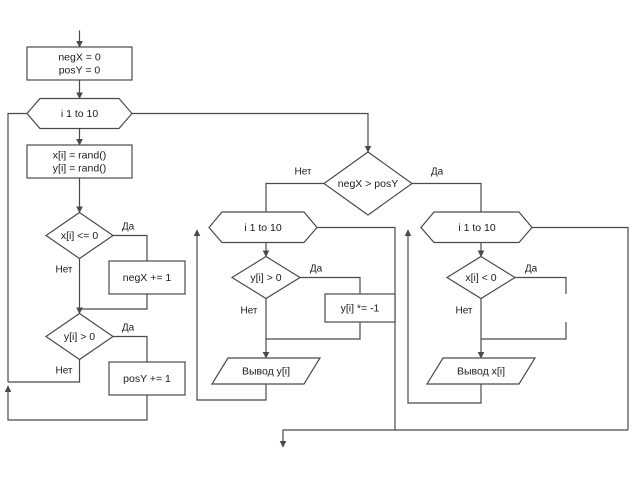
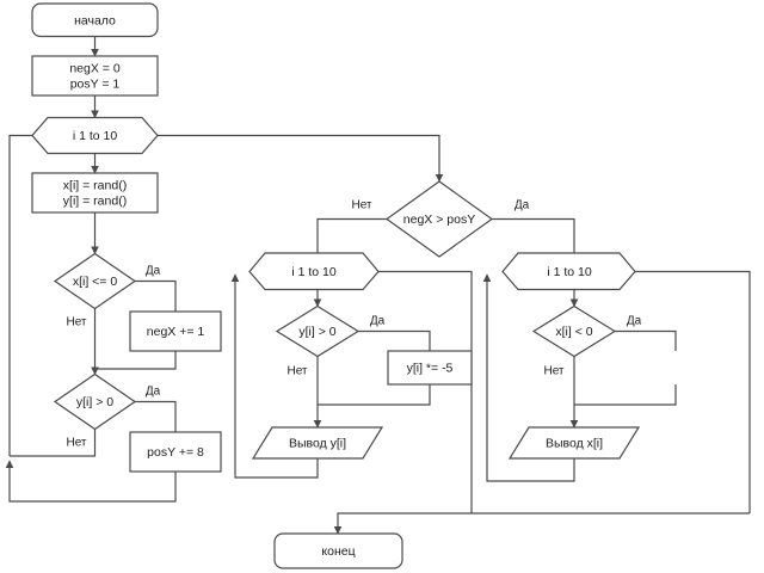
+ начало
  negX = 0
- posY = 0
+ posY = 1
  i 1 to 10
  x[i] = rand()
  y[i] = rand()
  x[i] <= 0
  Да
  Нет
  negX += 1
  y[i] > 0
  Да
  Нет
- posY += 1
+ posY += 8
  negX > posY
  Нет
  Да
  i 1 to 10
  y[i] > 0
  Да
  Нет
- y[i] *= -1
+ y[i] *= -5
  Вывод y[i]
  i 1 to 10
  x[i] < 0
  Да
  Нет
  Вывод x[i]
+ конец
